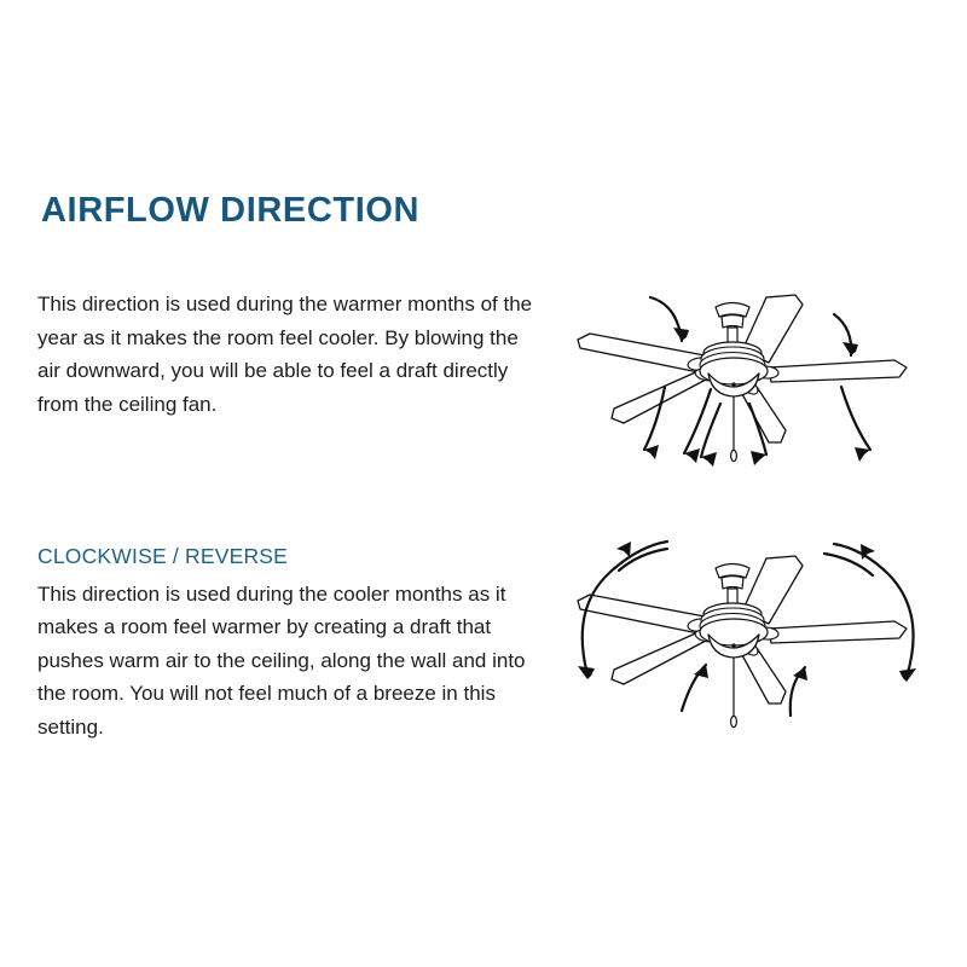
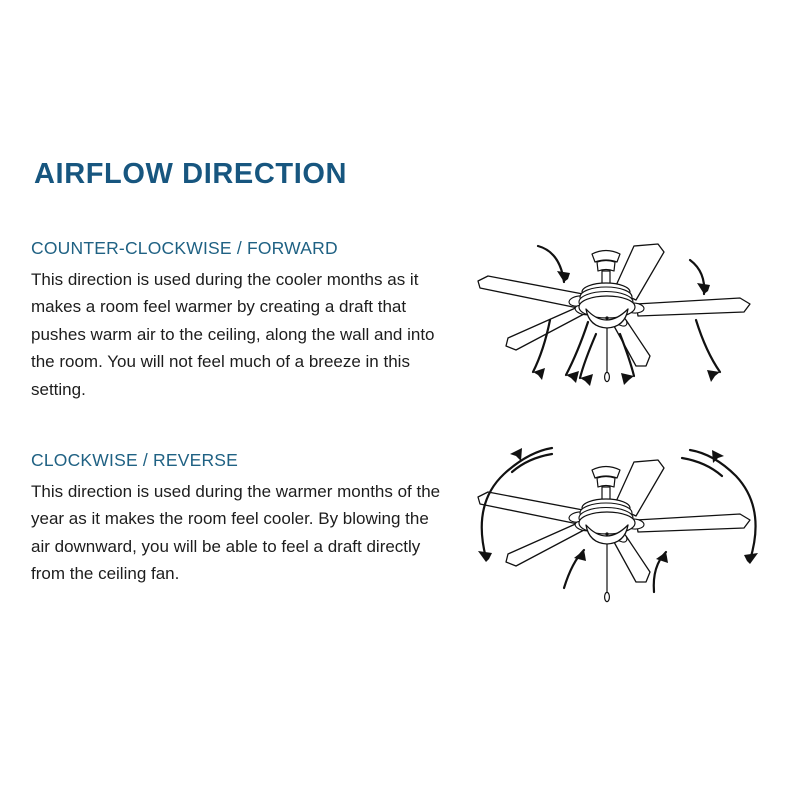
  AIRFLOW DIRECTION
+ COUNTER-CLOCKWISE / FORWARD
- This direction is used during the warmer months of the year as it makes the room feel cooler. By blowing the air downward, you will be able to feel a draft directly from the ceiling fan.
+ This direction is used during the cooler months as it makes a room feel warmer by creating a draft that pushes warm air to the ceiling, along the wall and into the room. You will not feel much of a breeze in this setting.
  CLOCKWISE / REVERSE
- This direction is used during the cooler months as it makes a room feel warmer by creating a draft that pushes warm air to the ceiling, along the wall and into the room. You will not feel much of a breeze in this setting.
+ This direction is used during the warmer months of the year as it makes the room feel cooler. By blowing the air downward, you will be able to feel a draft directly from the ceiling fan.
